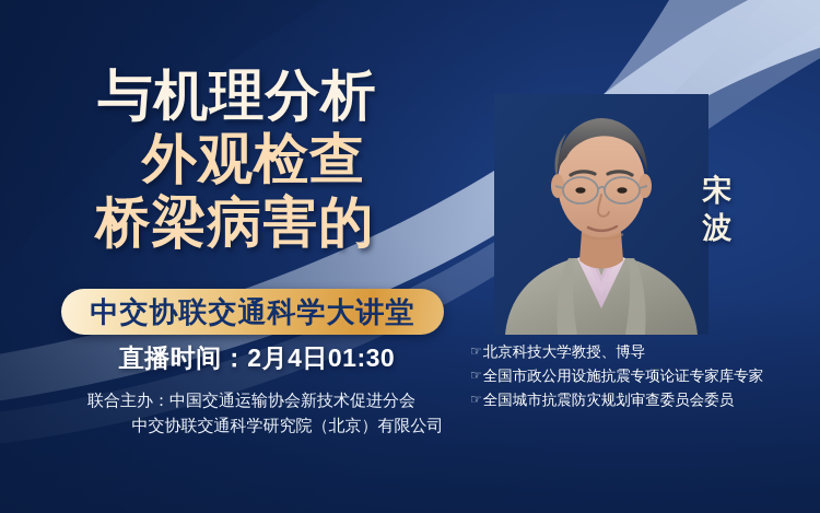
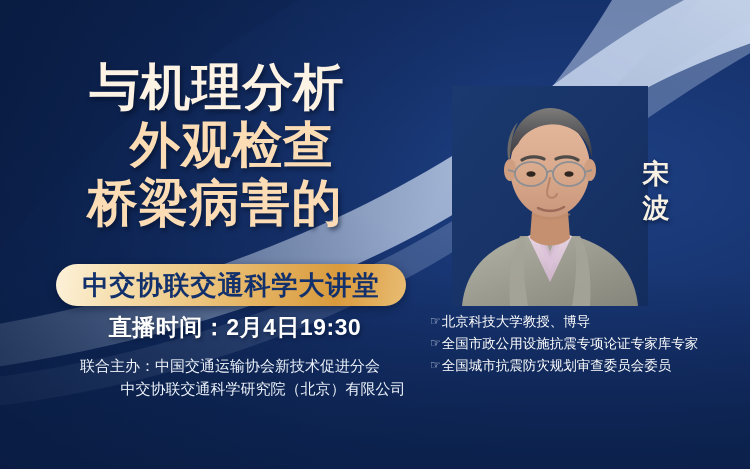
  与机理分析
  外观检查
  桥梁病害的
  中交协联交通科学大讲堂
- 直播时间：2月4日01:30
+ 直播时间：2月4日19:30
  联合主办：中国交通运输协会新技术促进分会
  中交协联交通科学研究院（北京）有限公司
  宋
  波
  ☞
  北京科技大学教授、博导
  ☞
  全国市政公用设施抗震专项论证专家库专家
  ☞
  全国城市抗震防灾规划审查委员会委员
